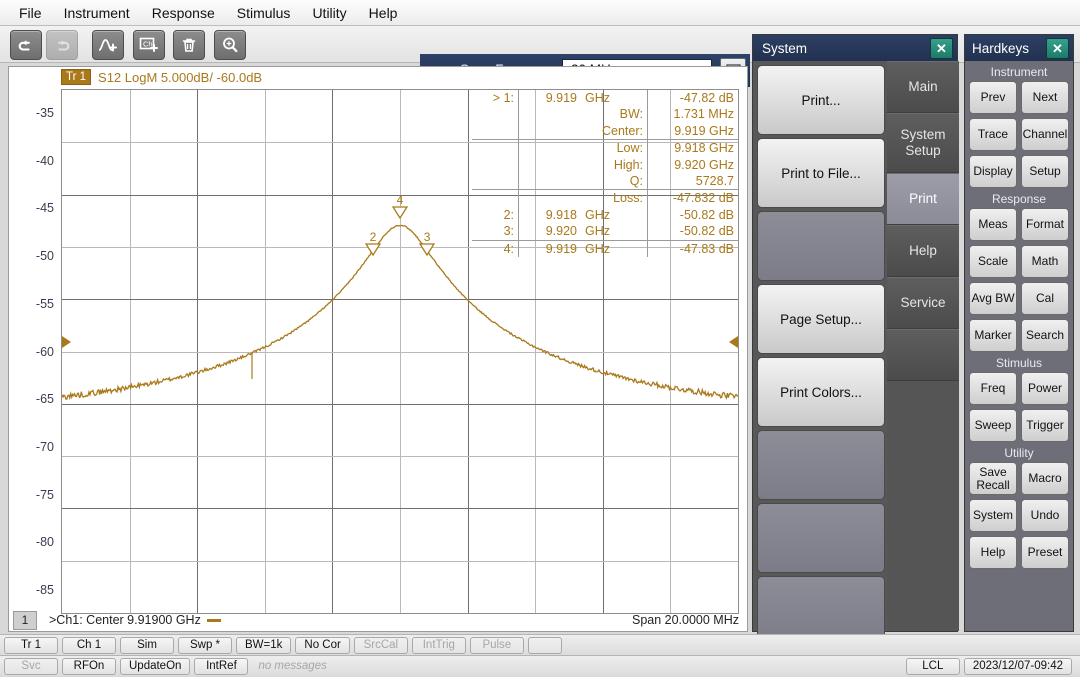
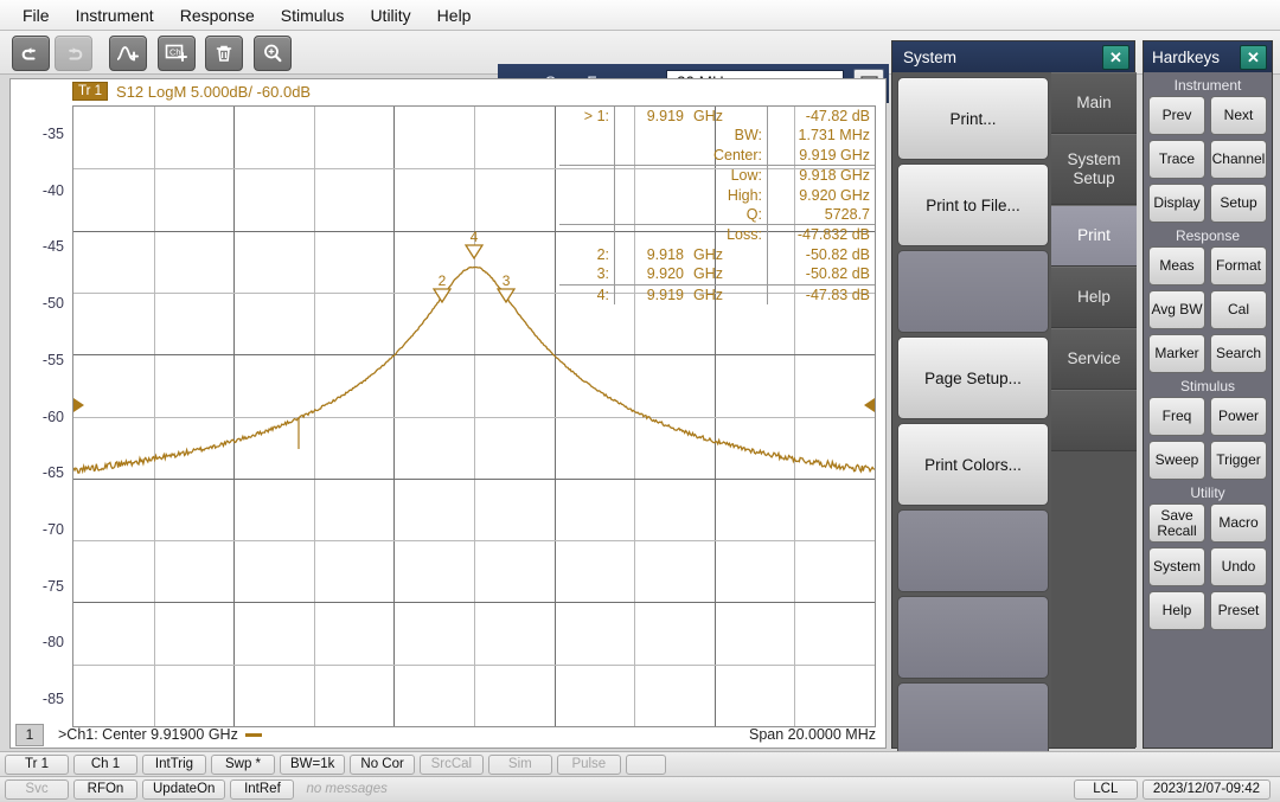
  File
  Instrument
  Response
  Stimulus
  Utility
  Help
  Ch
  Tr 1
  S12 LogM 5.000dB/ -60.0dB
  -35
  -40
  -45
  -50
  -55
  -60
  -65
  -70
  -75
  -80
  -85
  4
  2
  3
  > 1:	9.919	GHz	-47.82 dB
  		BW:	1.731 MHz
  		Center:	9.919 GHz
  		Low:	9.918 GHz
  		High:	9.920 GHz
  		Q:	5728.7
  		Loss:	-47.832 dB
  2:	9.918	GHz	-50.82 dB
  3:	9.920	GHz	-50.82 dB
  4:	9.919	GHz	-47.83 dB
  1
  >Ch1: Center 9.91900 GHz
  Span 20.0000 MHz
  System
  ✕
  Print...
  Print to File...
  Page Setup...
  Print Colors...
  Main
  System
  Setup
  Print
  Help
  Service
  Hardkeys
  ✕
  Instrument
  Prev
  Next
  Trace
  Channel
  Display
  Setup
  Response
  Meas
  Format
- Scale
- Math
  Avg BW
  Cal
  Marker
  Search
  Stimulus
  Freq
  Power
  Sweep
  Trigger
  Utility
  Save
  Recall
  Macro
  System
  Undo
  Help
  Preset
  Tr 1
  Ch 1
- Sim
+ IntTrig
  Swp *
  BW=1k
  No Cor
  SrcCal
- IntTrig
+ Sim
  Pulse
  Svc
  RFOn
  UpdateOn
  IntRef
  no messages
  LCL
  2023/12/07-09:42
